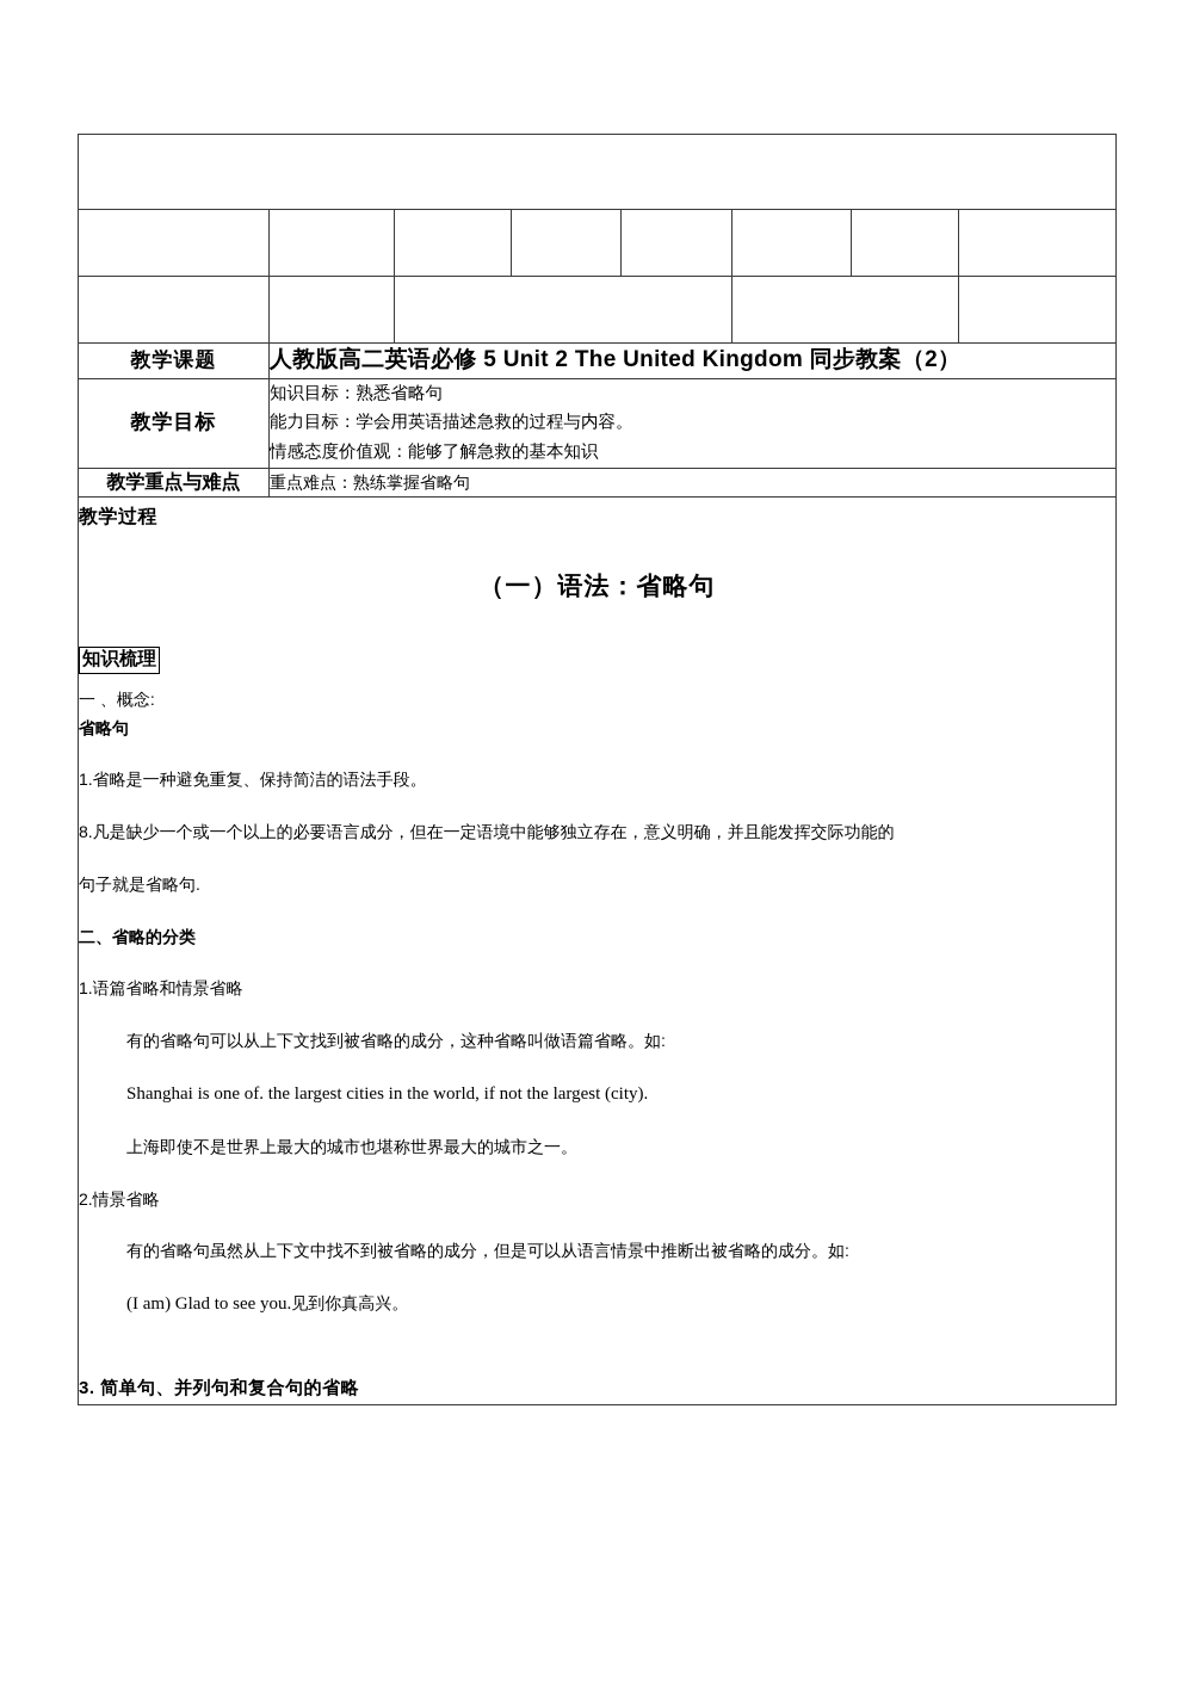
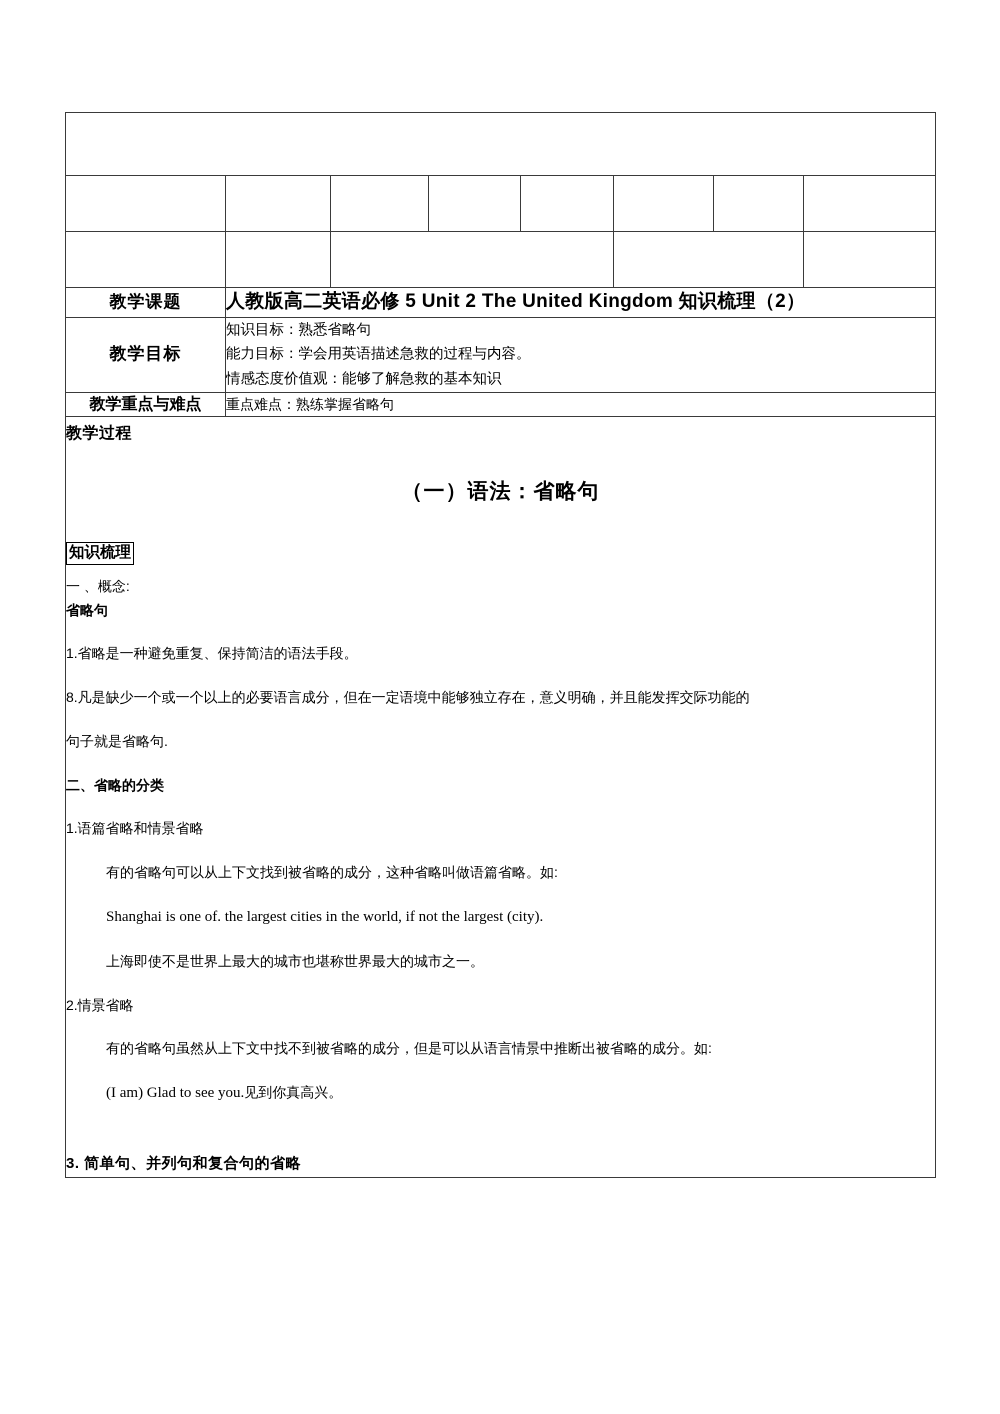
- 教学课题	人教版高二英语必修 5 Unit 2 The United Kingdom 同步教案（2）
+ 教学课题	人教版高二英语必修 5 Unit 2 The United Kingdom 知识梳理（2）
  教学目标	知识目标：熟悉省略句 能力目标：学会用英语描述急救的过程与内容。 情感态度价值观：能够了解急救的基本知识
  教学重点与难点	重点难点：熟练掌握省略句
  教学过程 （一）语法：省略句 知识梳理 一 、概念: 省略句 1.省略是一种避免重复、保持简洁的语法手段。 8.凡是缺少一个或一个以上的必要语言成分，但在一定语境中能够独立存在，意义明确，并且能发挥交际功能的 句子就是省略句. 二、省略的分类 1.语篇省略和情景省略 有的省略句可以从上下文找到被省略的成分，这种省略叫做语篇省略。如: Shanghai is one of. the largest cities in the world, if not the largest (city). 上海即使不是世界上最大的城市也堪称世界最大的城市之一。 2.情景省略 有的省略句虽然从上下文中找不到被省略的成分，但是可以从语言情景中推断出被省略的成分。如: (I am) Glad to see you.见到你真高兴。 3. 简单句、并列句和复合句的省略
